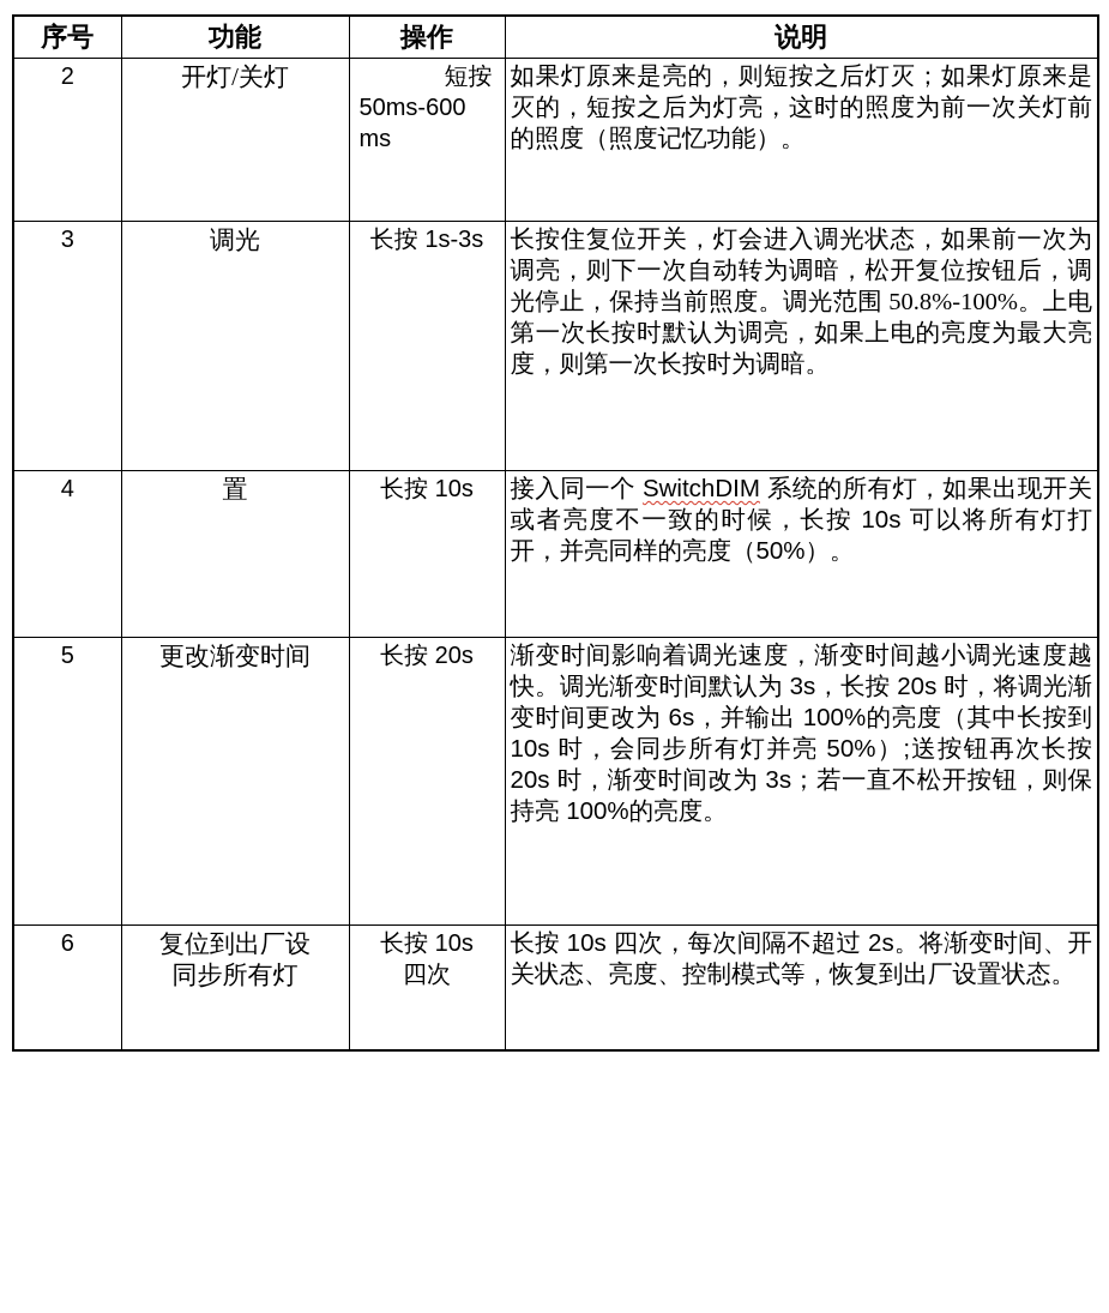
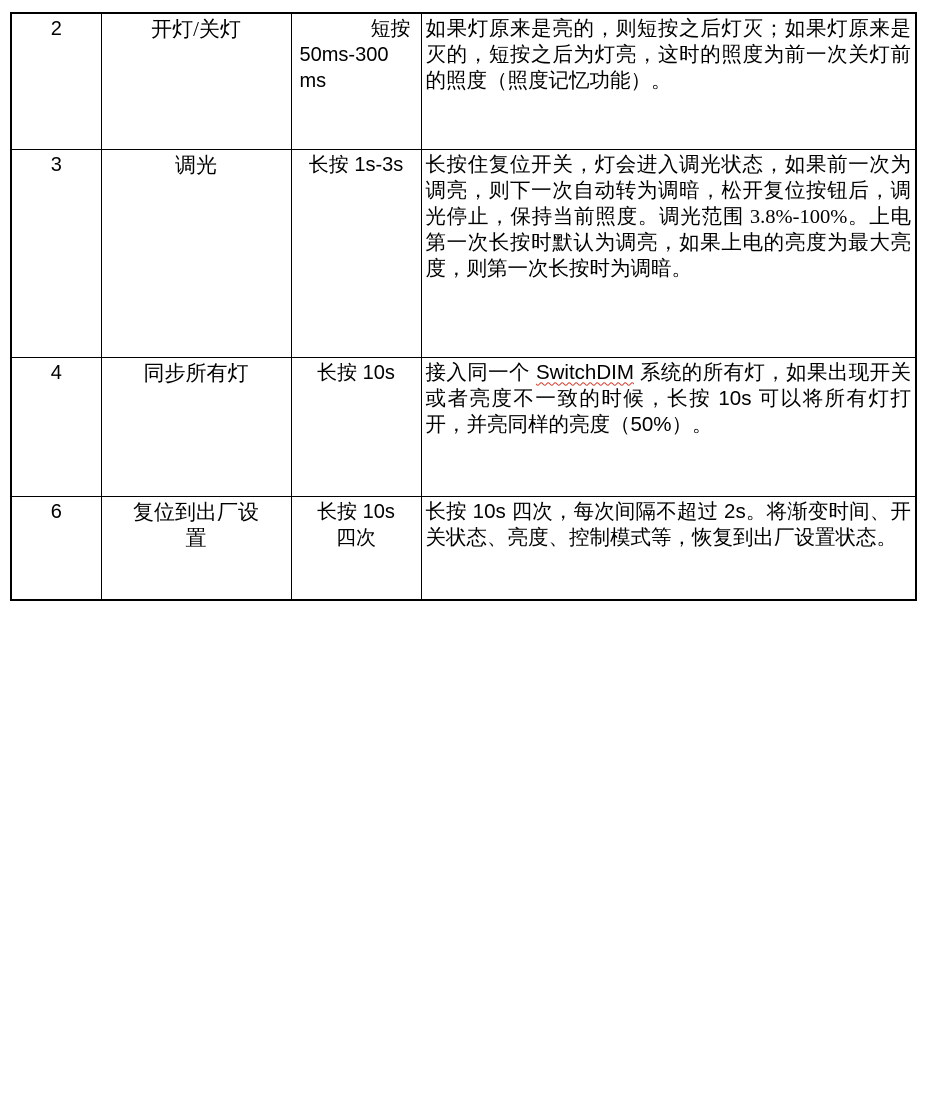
- 序号	功能	操作	说明
- 2	开灯/关灯	短按 50ms-600 ms	如果灯原来是亮的，则短按之后灯灭；如果灯原来是灭的，短按之后为灯亮，这时的照度为前一次关灯前的照度（照度记忆功能）。
+ 2	开灯/关灯	短按 50ms-300 ms	如果灯原来是亮的，则短按之后灯灭；如果灯原来是灭的，短按之后为灯亮，这时的照度为前一次关灯前的照度（照度记忆功能）。
- 3	调光	长按 1s-3s	长按住复位开关，灯会进入调光状态，如果前一次为调亮，则下一次自动转为调暗，松开复位按钮后，调光停止，保持当前照度。调光范围 50.8%-100%。上电第一次长按时默认为调亮，如果上电的亮度为最大亮度，则第一次长按时为调暗。
+ 3	调光	长按 1s-3s	长按住复位开关，灯会进入调光状态，如果前一次为调亮，则下一次自动转为调暗，松开复位按钮后，调光停止，保持当前照度。调光范围 3.8%-100%。上电第一次长按时默认为调亮，如果上电的亮度为最大亮度，则第一次长按时为调暗。
- 4	置	长按 10s	接入同一个 SwitchDIM 系统的所有灯，如果出现开关或者亮度不一致的时候，长按 10s 可以将所有灯打开，并亮同样的亮度（50%）。
+ 4	同步所有灯	长按 10s	接入同一个 SwitchDIM 系统的所有灯，如果出现开关或者亮度不一致的时候，长按 10s 可以将所有灯打开，并亮同样的亮度（50%）。
- 5	更改渐变时间	长按 20s	渐变时间影响着调光速度，渐变时间越小调光速度越快。调光渐变时间默认为 3s，长按 20s 时，将调光渐变时间更改为 6s，并输出 100%的亮度（其中长按到 10s 时，会同步所有灯并亮 50%）;送按钮再次长按 20s 时，渐变时间改为 3s；若一直不松开按钮，则保持亮 100%的亮度。
- 6	复位到出厂设 同步所有灯	长按 10s 四次	长按 10s 四次，每次间隔不超过 2s。将渐变时间、开关状态、亮度、控制模式等，恢复到出厂设置状态。
+ 6	复位到出厂设 置	长按 10s 四次	长按 10s 四次，每次间隔不超过 2s。将渐变时间、开关状态、亮度、控制模式等，恢复到出厂设置状态。
